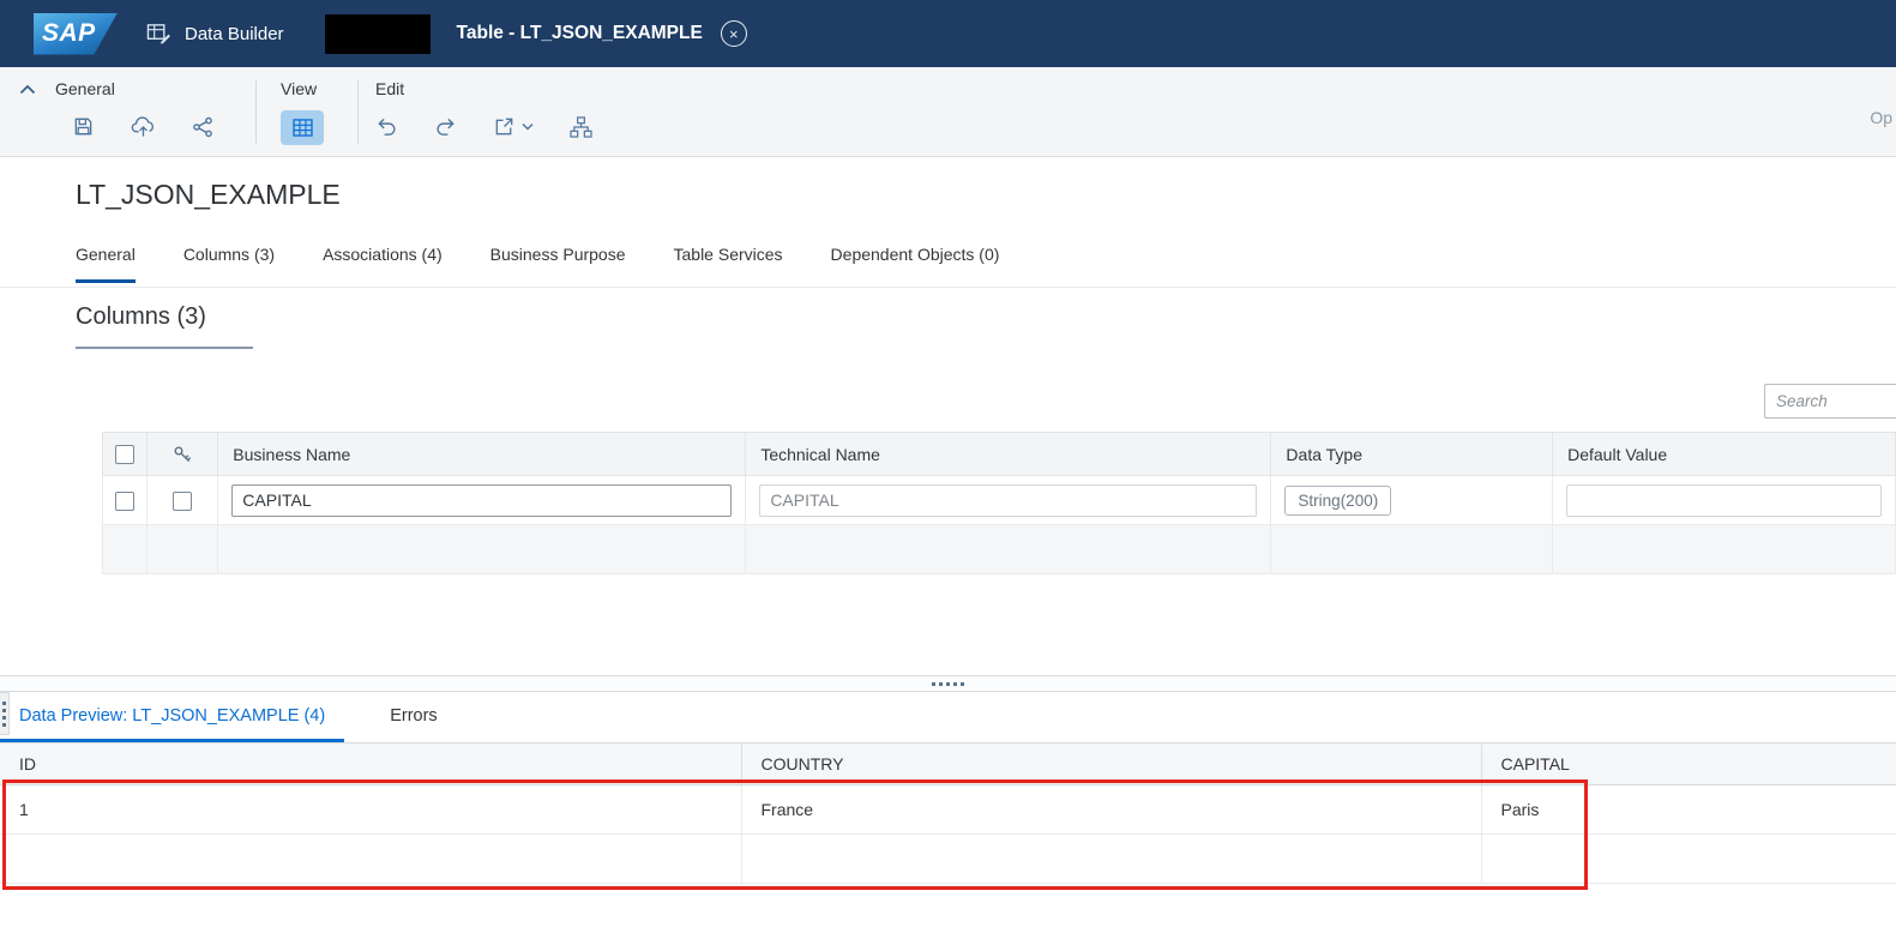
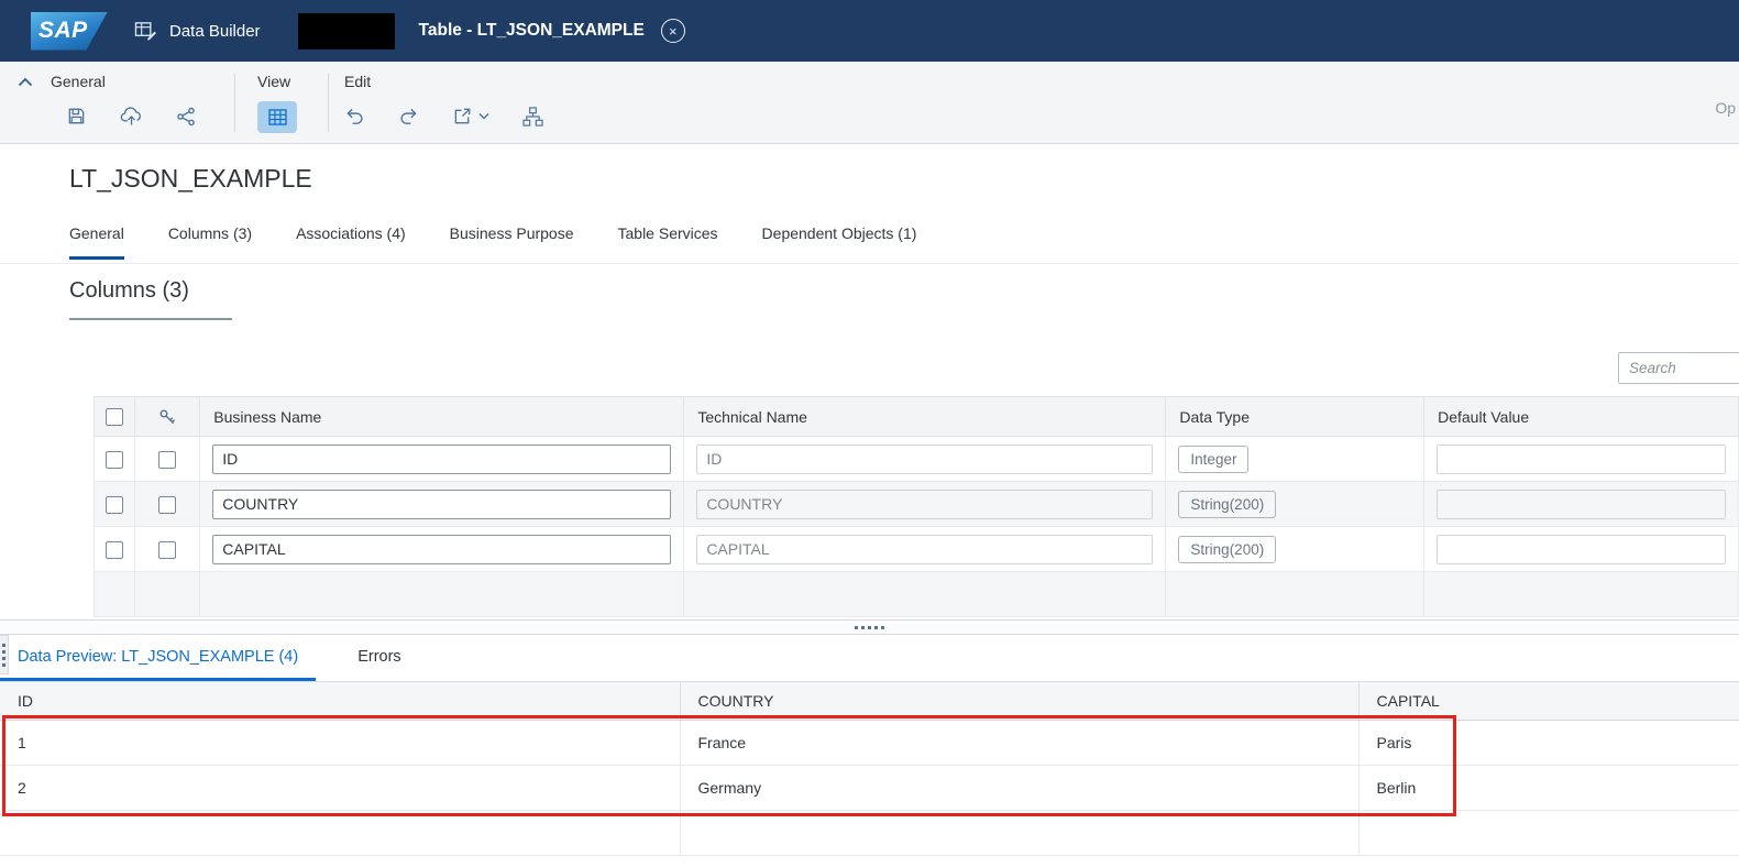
  SAP
  Data Builder
  Table - LT_JSON_EXAMPLE
  ×
  General
  View
  Edit
  Op
  LT_JSON_EXAMPLE
  General
  Columns (3)
  Associations (4)
  Business Purpose
  Table Services
- Dependent Objects (0)
+ Dependent Objects (1)
  Columns (3)
  Search
  		Business Name	Technical Name	Data Type	Default Value
+ 		ID	ID	Integer
+ 		COUNTRY	COUNTRY	String(200)
  		CAPITAL	CAPITAL	String(200)
  Data Preview: LT_JSON_EXAMPLE (4)
  Errors
  ID	COUNTRY	CAPITAL
  1	France	Paris
+ 2	Germany	Berlin
